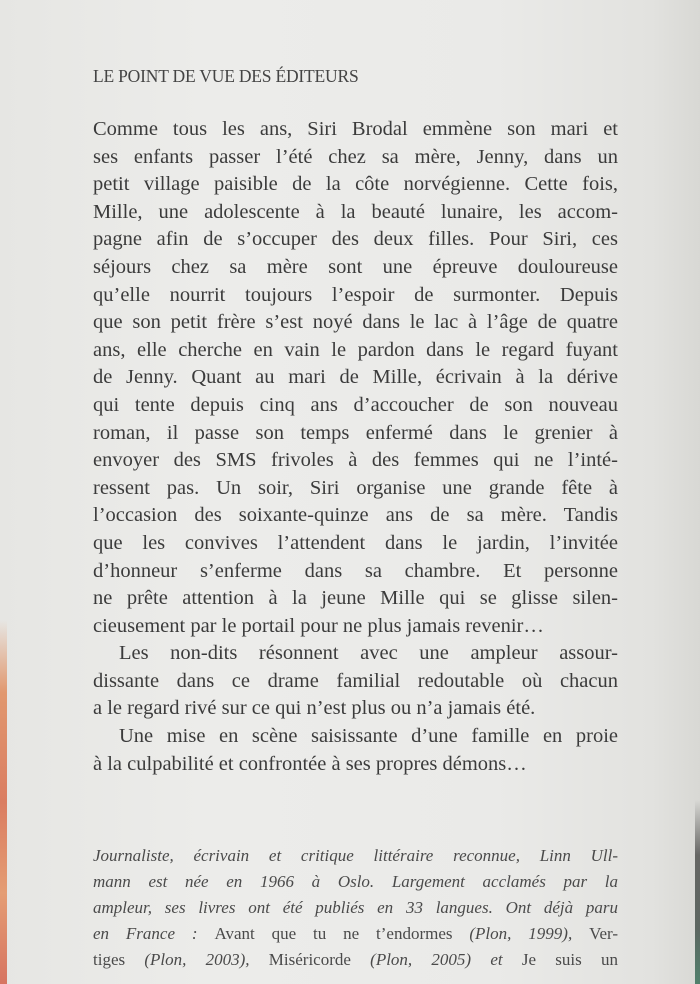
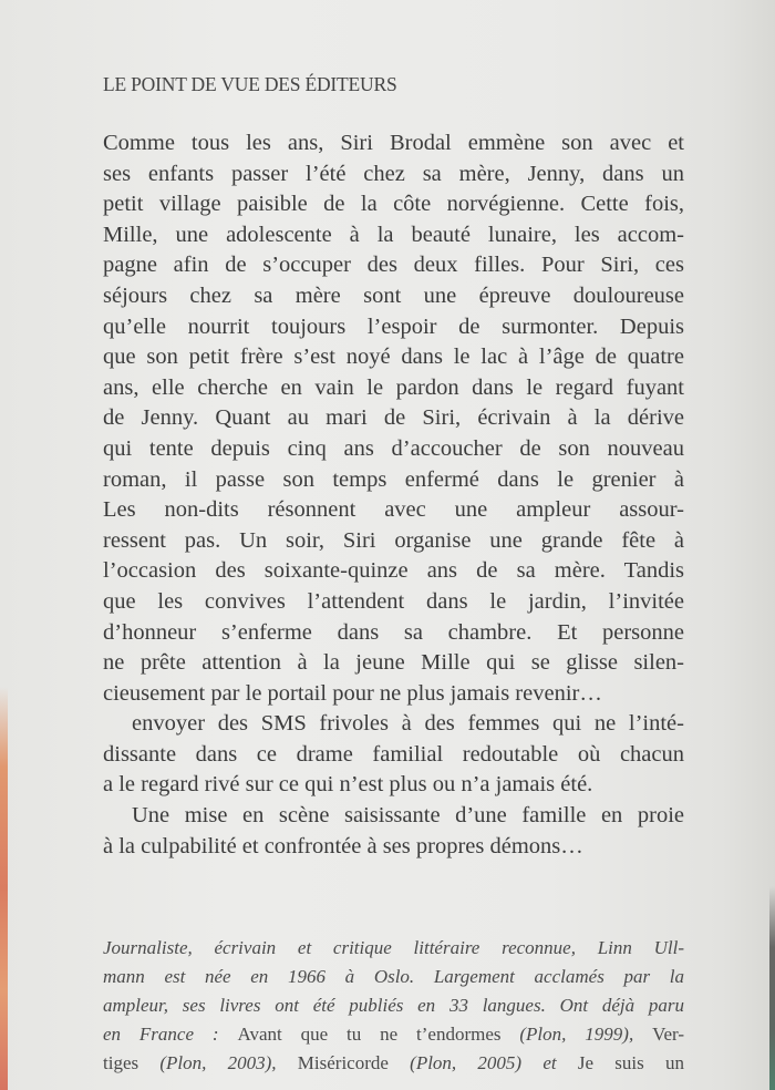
  LE POINT DE VUE DES ÉDITEURS
- Comme tous les ans, Siri Brodal emmène son mari et
+ Comme tous les ans, Siri Brodal emmène son avec et
  ses enfants passer l’été chez sa mère, Jenny, dans un
  petit village paisible de la côte norvégienne. Cette fois,
  Mille, une adolescente à la beauté lunaire, les accom-
  pagne afin de s’occuper des deux filles. Pour Siri, ces
  séjours chez sa mère sont une épreuve douloureuse
  qu’elle nourrit toujours l’espoir de surmonter. Depuis
  que son petit frère s’est noyé dans le lac à l’âge de quatre
  ans, elle cherche en vain le pardon dans le regard fuyant
- de Jenny. Quant au mari de Mille, écrivain à la dérive
+ de Jenny. Quant au mari de Siri, écrivain à la dérive
  qui tente depuis cinq ans d’accoucher de son nouveau
  roman, il passe son temps enfermé dans le grenier à
- envoyer des SMS frivoles à des femmes qui ne l’inté-
+ Les non-dits résonnent avec une ampleur assour-
  ressent pas. Un soir, Siri organise une grande fête à
  l’occasion des soixante-quinze ans de sa mère. Tandis
  que les convives l’attendent dans le jardin, l’invitée
  d’honneur s’enferme dans sa chambre. Et personne
  ne prête attention à la jeune Mille qui se glisse silen-
  cieusement par le portail pour ne plus jamais revenir…
- Les non-dits résonnent avec une ampleur assour-
+ envoyer des SMS frivoles à des femmes qui ne l’inté-
  dissante dans ce drame familial redoutable où chacun
  a le regard rivé sur ce qui n’est plus ou n’a jamais été.
  Une mise en scène saisissante d’une famille en proie
  à la culpabilité et confrontée à ses propres démons…
  Journaliste, écrivain et critique littéraire reconnue, Linn Ull-
  mann est née en 1966 à Oslo. Largement acclamés par la
  ampleur, ses livres ont été publiés en 33 langues. Ont déjà paru
  en France : Avant que tu ne t’endormes (Plon, 1999), Ver-
  tiges (Plon, 2003), Miséricorde (Plon, 2005) et Je suis un
